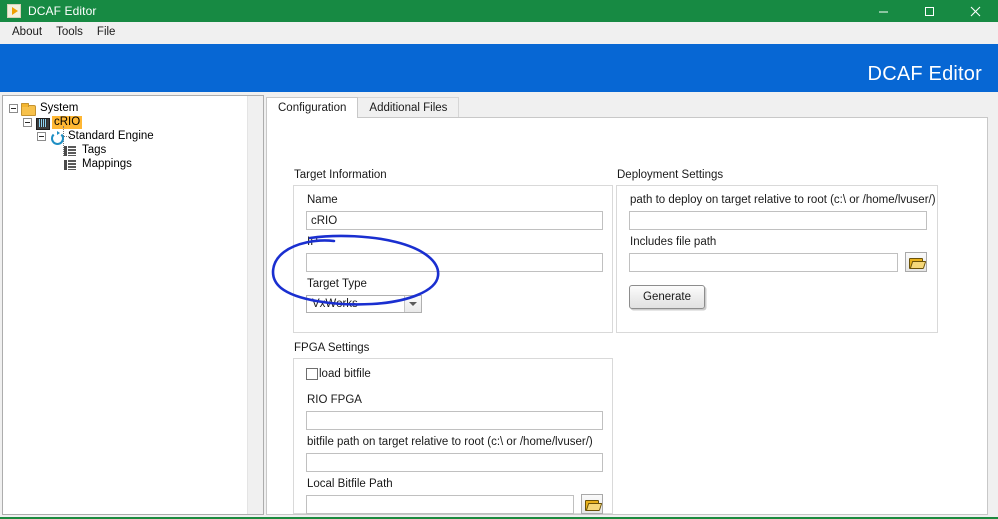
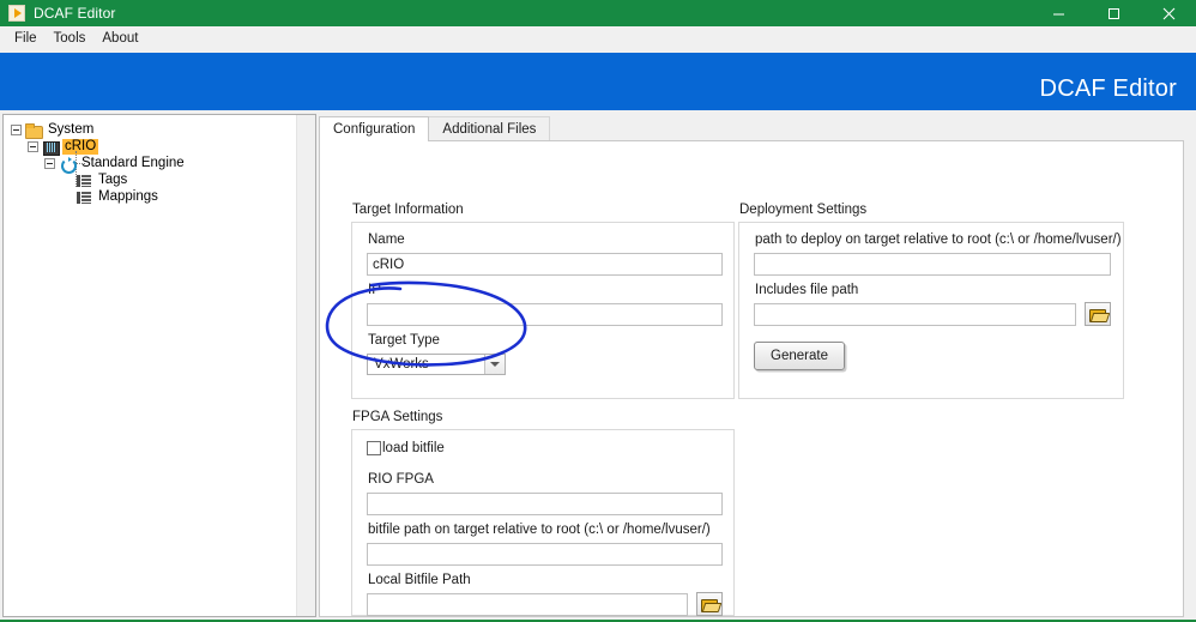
  DCAF Editor
- About
+ File
  Tools
- File
+ About
  DCAF Editor
  System
  cRIO
  Standard Engine
  Tags
  Mappings
  Configuration
  Additional Files
  Target Information
  Name
  cRIO
  Target Type
  Deployment Settings
  path to deploy on target relative to root (c:\ or /home/lvuser/)
  Includes file path
  Generate
  FPGA Settings
  load bitfile
  RIO FPGA
  bitfile path on target relative to root (c:\ or /home/lvuser/)
  Local Bitfile Path
